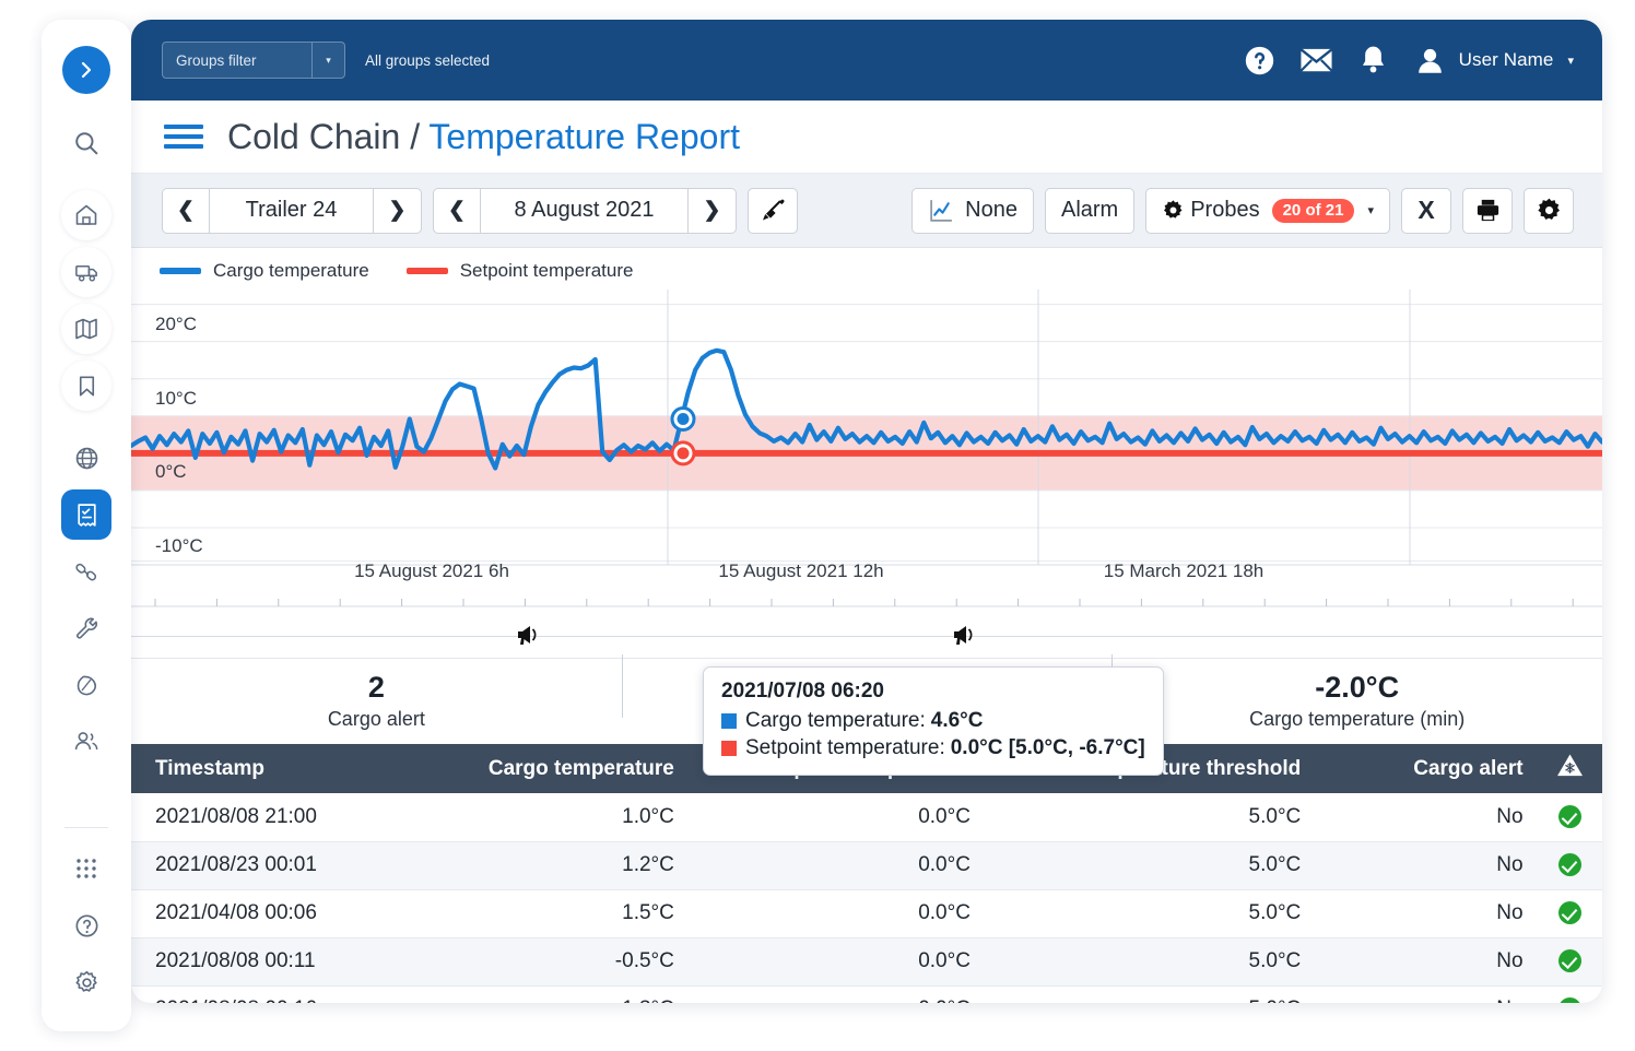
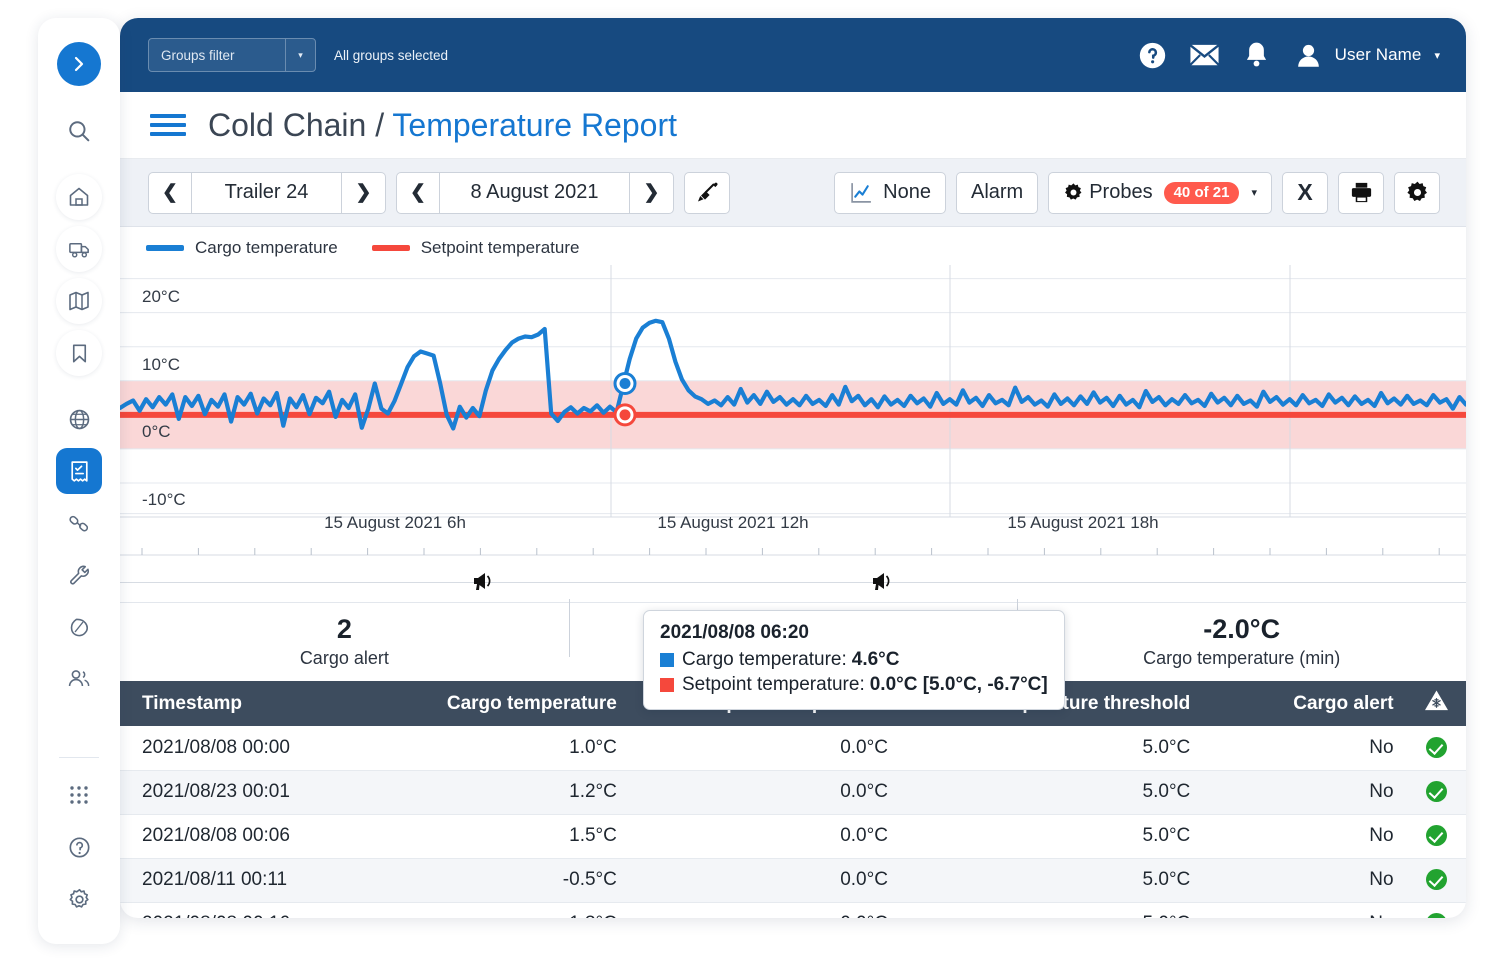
  Groups filter
  ▾
  All groups selected
  User Name
  ▾
  Cold Chain / Temperature Report
  ❮
  Trailer 24
  ❯
  ❮
  8 August 2021
  ❯
  None
  Alarm
  Probes
- 20 of 21
+ 40 of 21
  ▾
  X
  Cargo temperature
  Setpoint temperature
  20°C
  10°C
  0°C
  -10°C
  15 August 2021 6h
  15 August 2021 12h
- 15 March 2021 18h
+ 15 August 2021 18h
- 2021/07/08 06:20
+ 2021/08/08 06:20
  Cargo temperature:
  4.6°C
  Setpoint temperature:
  0.0°C [5.0°C, -6.7°C]
  2
  Cargo alert
  -2.0°C
  Cargo temperature (min)
- 2021/08/08 21:00	1.0°C	0.0°C	5.0°C	No
+ 2021/08/08 00:00	1.0°C	0.0°C	5.0°C	No
  2021/08/23 00:01	1.2°C	0.0°C	5.0°C	No
- 2021/04/08 00:06	1.5°C	0.0°C	5.0°C	No
+ 2021/08/08 00:06	1.5°C	0.0°C	5.0°C	No
- 2021/08/08 00:11	-0.5°C	0.0°C	5.0°C	No
+ 2021/08/11 00:11	-0.5°C	0.0°C	5.0°C	No
